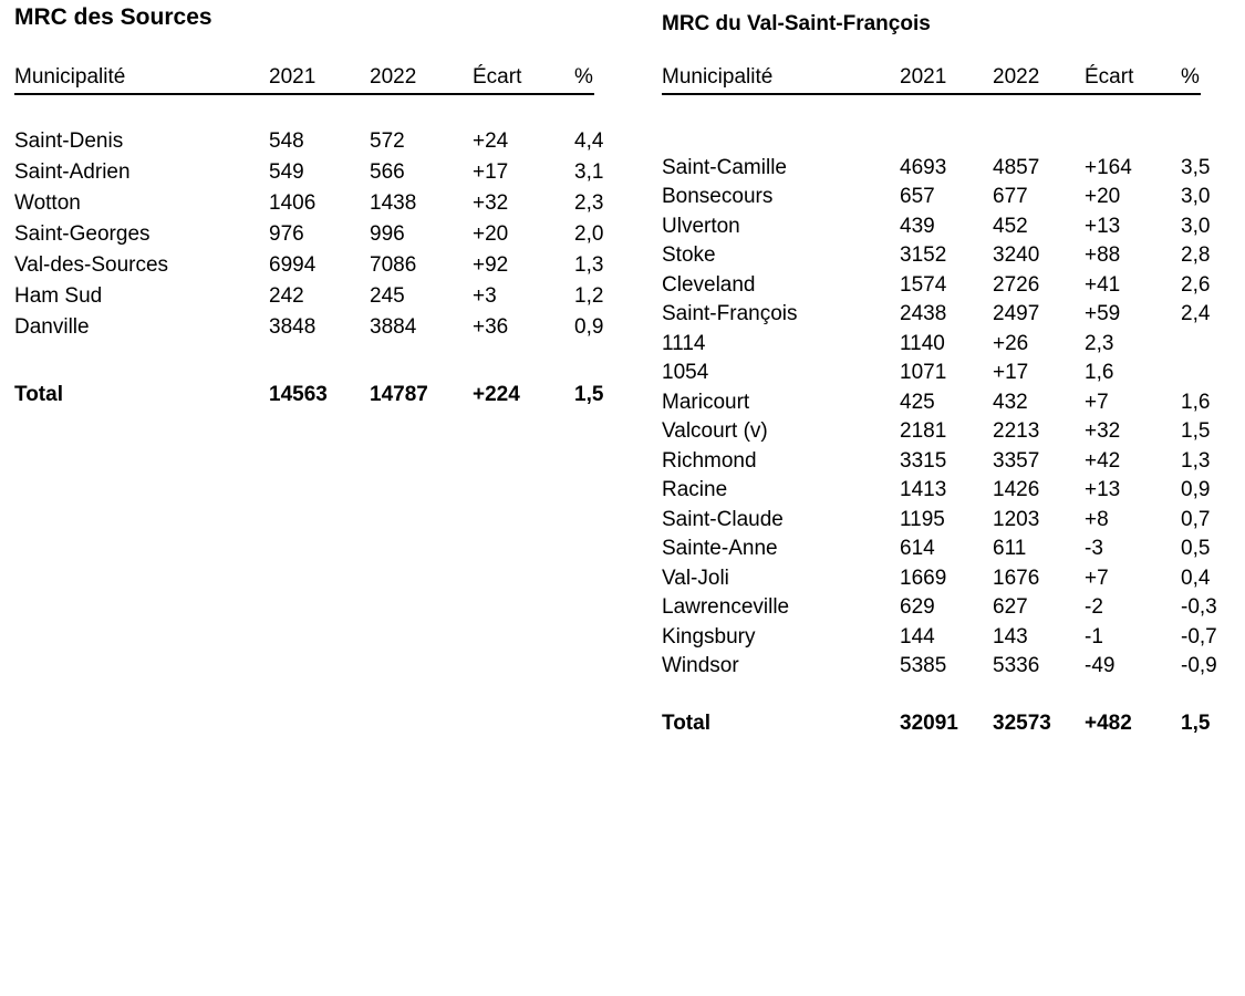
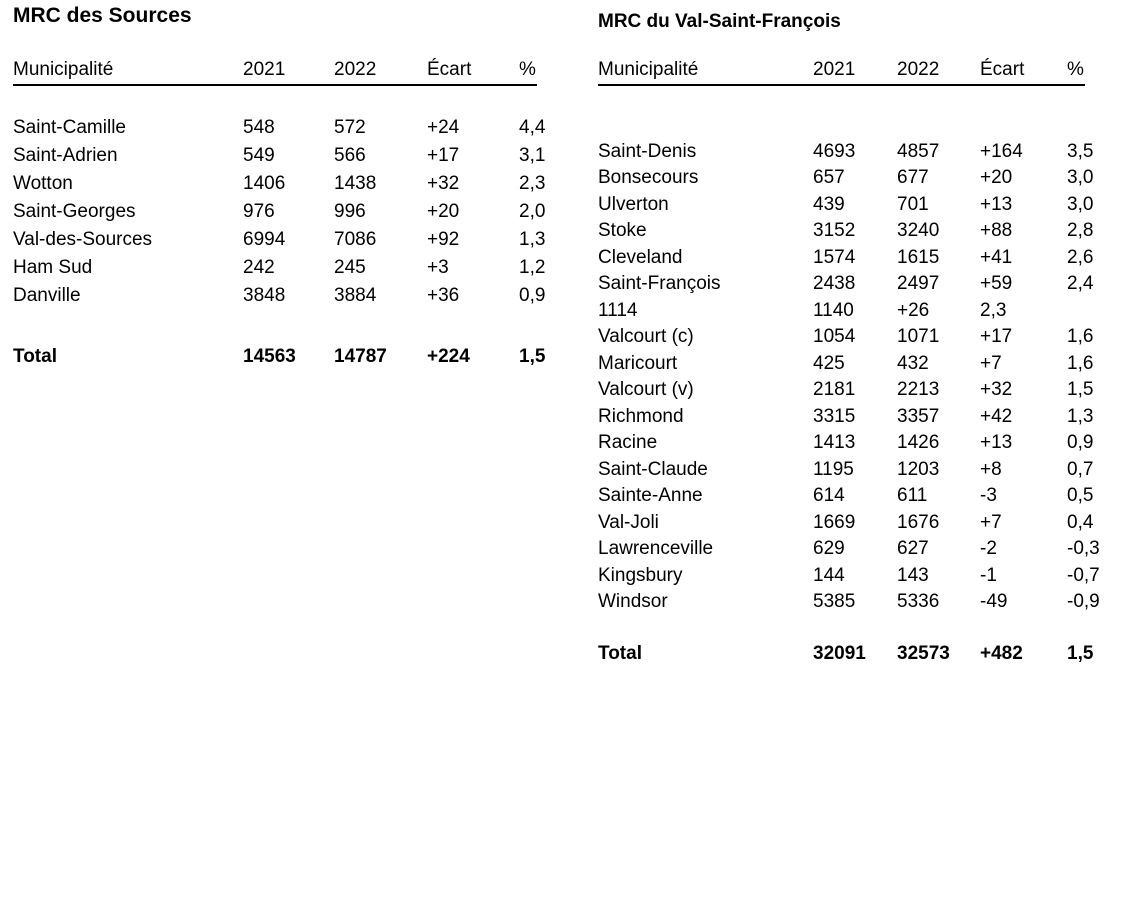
  MRC des Sources
  Municipalité
  2021
  2022
  Écart
  %
- Saint-Denis
+ Saint-Camille
  548
  572
  +24
  4,4
  Saint-Adrien
  549
  566
  +17
  3,1
  Wotton
  1406
  1438
  +32
  2,3
  Saint-Georges
  976
  996
  +20
  2,0
  Val-des-Sources
  6994
  7086
  +92
  1,3
  Ham Sud
  242
  245
  +3
  1,2
  Danville
  3848
  3884
  +36
  0,9
  Total
  14563
  14787
  +224
  1,5
  MRC du Val-Saint-François
  Municipalité
  2021
  2022
  Écart
  %
- Saint-Camille
+ Saint-Denis
  4693
  4857
  +164
  3,5
  Bonsecours
  657
  677
  +20
  3,0
  Ulverton
  439
- 452
+ 701
  +13
  3,0
  Stoke
  3152
  3240
  +88
  2,8
  Cleveland
  1574
- 2726
+ 1615
  +41
  2,6
  Saint-François
  2438
  2497
  +59
  2,4
  1114
  1140
  +26
  2,3
+ Valcourt (c)
  1054
  1071
  +17
  1,6
  Maricourt
  425
  432
  +7
  1,6
  Valcourt (v)
  2181
  2213
  +32
  1,5
  Richmond
  3315
  3357
  +42
  1,3
  Racine
  1413
  1426
  +13
  0,9
  Saint-Claude
  1195
  1203
  +8
  0,7
  Sainte-Anne
  614
  611
  -3
  0,5
  Val-Joli
  1669
  1676
  +7
  0,4
  Lawrenceville
  629
  627
  -2
  -0,3
  Kingsbury
  144
  143
  -1
  -0,7
  Windsor
  5385
  5336
  -49
  -0,9
  Total
  32091
  32573
  +482
  1,5
